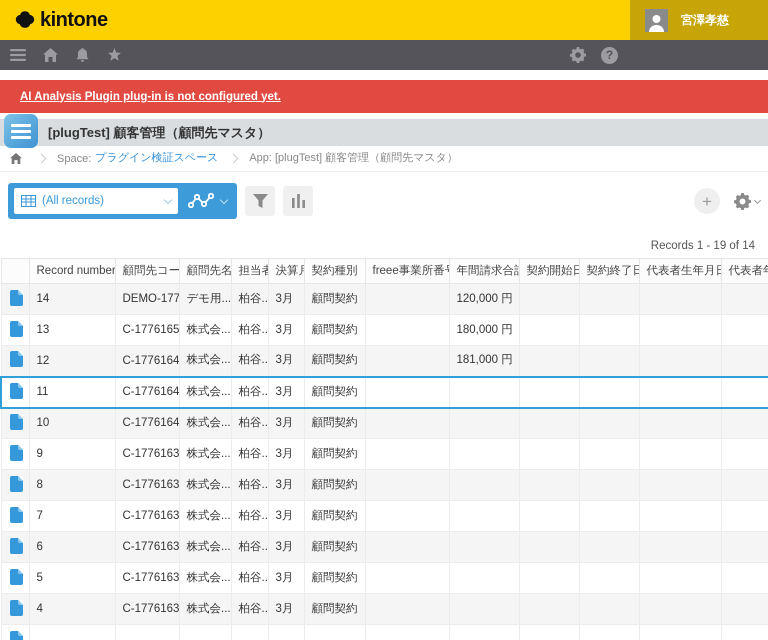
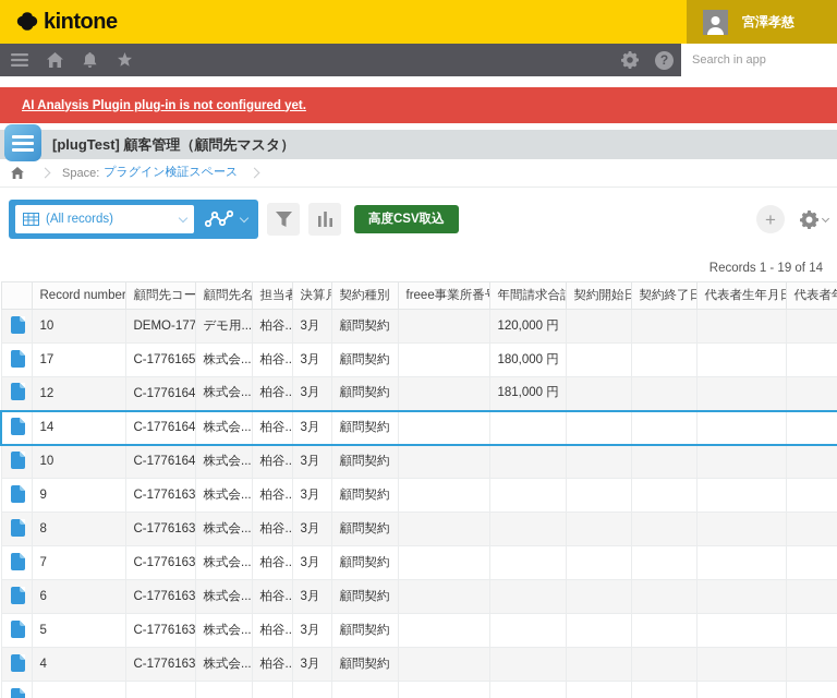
  kintone
  宮澤孝慈
  ?
+ Search in app
  AI Analysis Plugin plug-in is not configured yet.
  [plugTest] 顧客管理（顧問先マスタ）
  Space:
  プラグイン検証スペース
- App: [plugTest] 顧客管理（顧問先マスタ）
  (All records)
+ 高度CSV取込
  +
  Records 1 - 19 of 14
  	Record number	顧問先コー	顧問先名	担当者	決算	契約種別	freee事業所番	年間請求合	契約開始日	契約終了日	代表者生年月	代表者
- 	14	DEMO-177	デモ用...	柏谷..	3月	顧問契約		120,000 円
+ 	10	DEMO-177	デモ用...	柏谷..	3月	顧問契約		120,000 円
- 	13	C-1776165	株式会...	柏谷..	3月	顧問契約		180,000 円
+ 	17	C-1776165	株式会...	柏谷..	3月	顧問契約		180,000 円
  	12	C-1776164	株式会...	柏谷..	3月	顧問契約		181,000 円
- 	11	C-1776164	株式会...	柏谷..	3月	顧問契約
+ 	14	C-1776164	株式会...	柏谷..	3月	顧問契約
  	10	C-1776164	株式会...	柏谷..	3月	顧問契約
  	9	C-1776163	株式会...	柏谷..	3月	顧問契約
  	8	C-1776163	株式会...	柏谷..	3月	顧問契約
  	7	C-1776163	株式会...	柏谷..	3月	顧問契約
  	6	C-1776163	株式会...	柏谷..	3月	顧問契約
  	5	C-1776163	株式会...	柏谷..	3月	顧問契約
  	4	C-1776163	株式会...	柏谷..	3月	顧問契約
